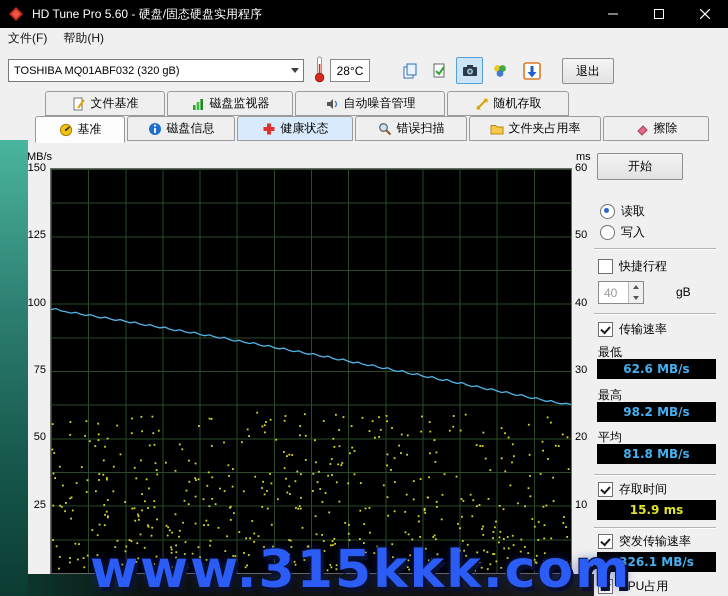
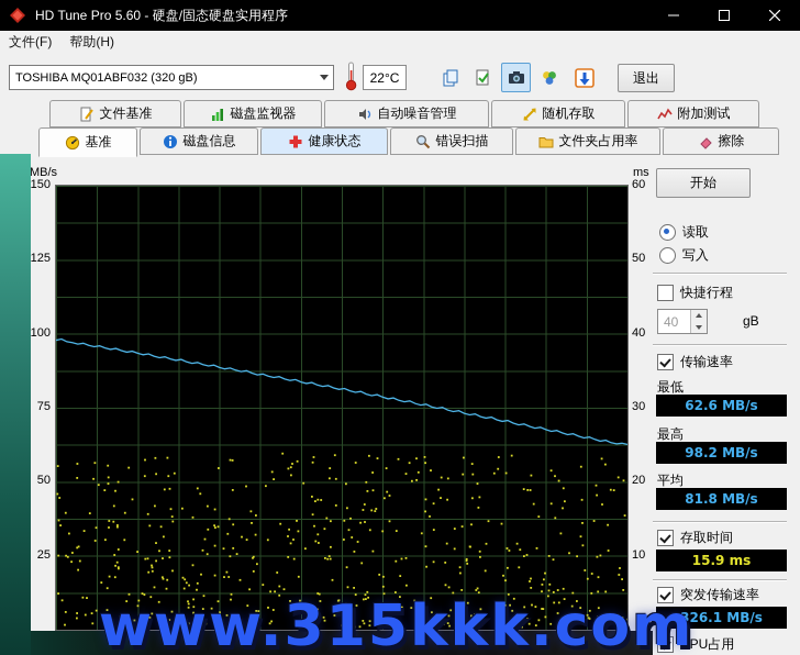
  HD Tune Pro 5.60 - 硬盘/固态硬盘实用程序
  文件(F)
  帮助(H)
  TOSHIBA MQ01ABF032 (320 gB)
- 28°C
+ 22°C
  退出
  文件基准
  磁盘监视器
  自动噪音管理
  随机存取
+ 附加测试
  基准
  磁盘信息
  健康状态
  错误扫描
  文件夹占用率
  擦除
  MB/s
  ms
  150
  125
  100
  75
  50
  25
  60
  50
  40
  30
  20
  10
  开始
  读取
  写入
  快捷行程
  40
  gB
  传输速率
  最低
  62.6 MB/s
  最高
  98.2 MB/s
  平均
  81.8 MB/s
  存取时间
  15.9 ms
  突发传输速率
  326.1 MB/s
  CPU占用
  www.315kkk.com
